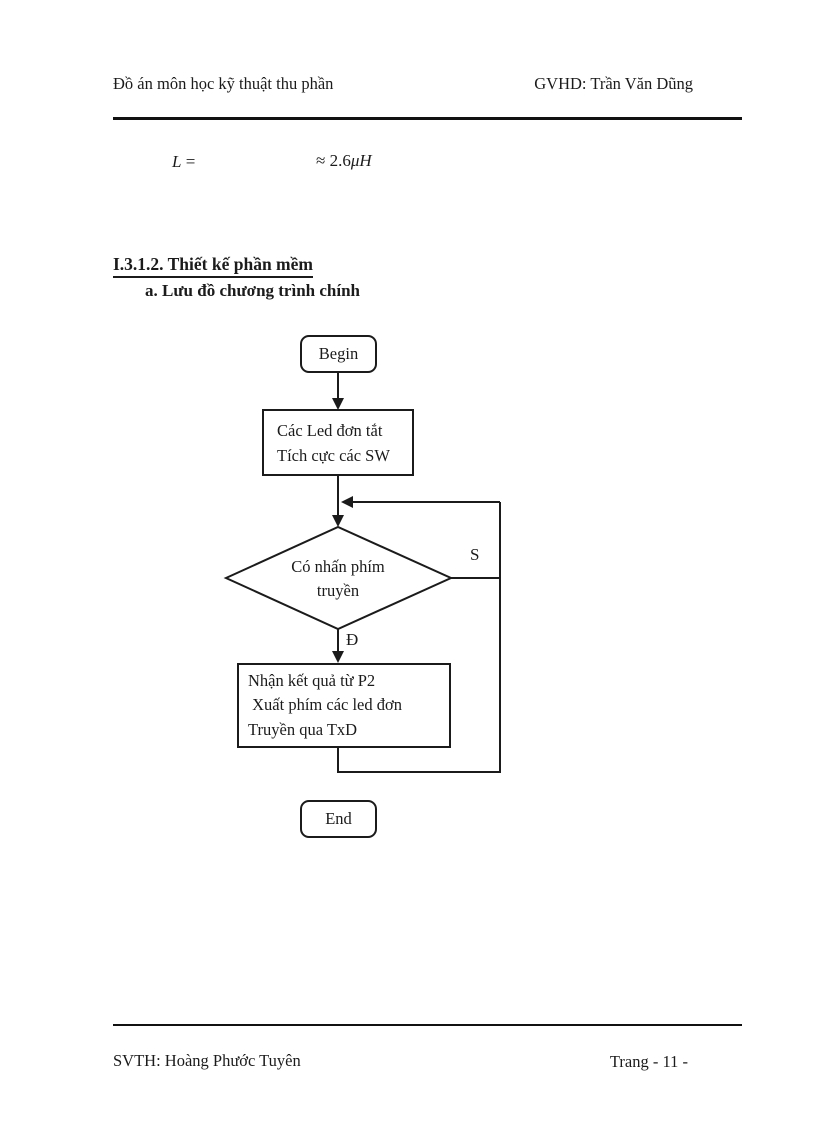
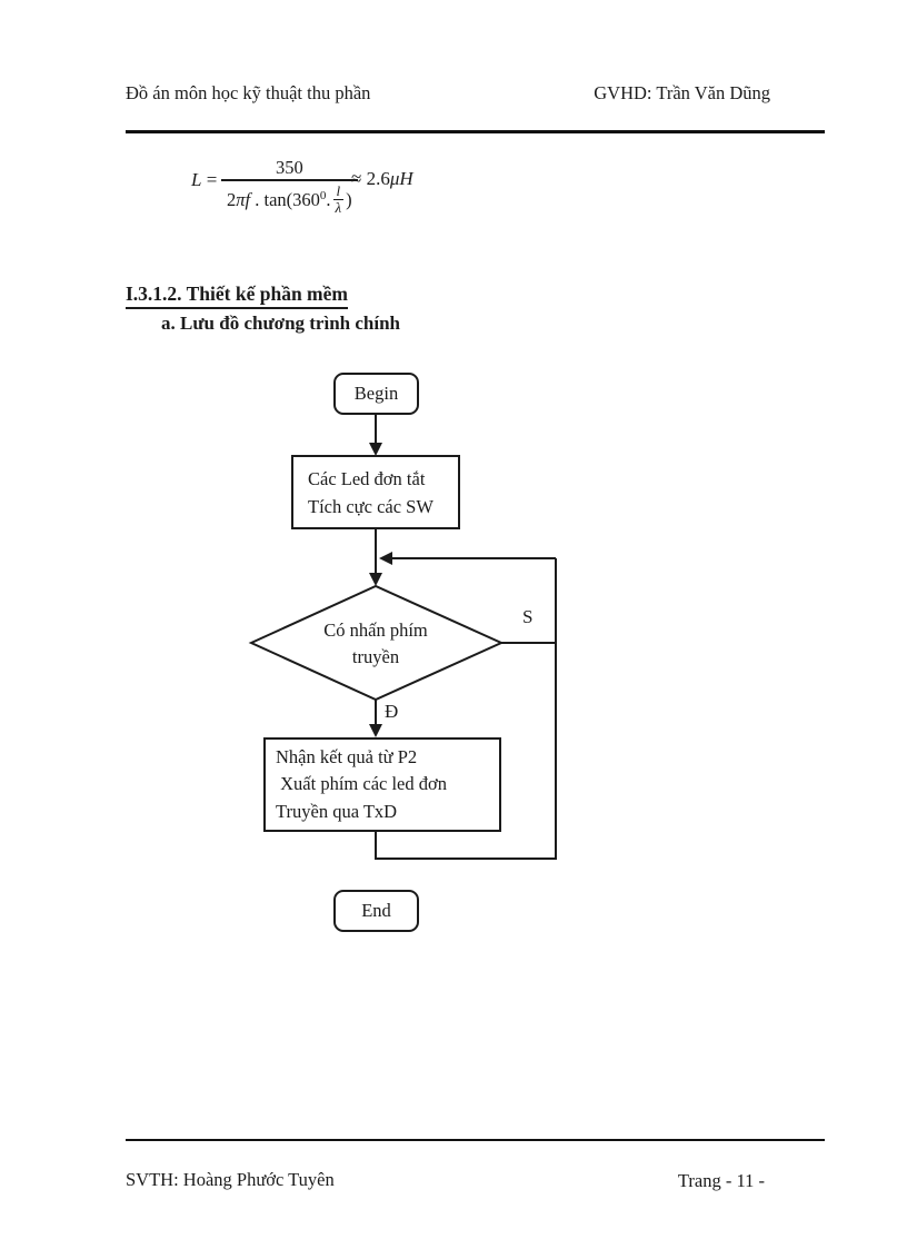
  Đồ án môn học kỹ thuật thu phần
  GVHD: Trần Văn Dũng
  L =
+ 350
+ 2
+ πf
+ . tan(360
+ 0
+ .
+ l
+ λ
+ )
  ≈ 2.6μH
  I.3.1.2. Thiết kế phần mềm
  a. Lưu đồ chương trình chính
  Begin
  Các Led đơn tắt
  Tích cực các SW
  Có nhấn phím
  truyền
  S
  Đ
  Nhận kết quả từ P2
  Xuất phím các led đơn
  Truyền qua TxD
  End
  SVTH: Hoàng Phước Tuyên
  Trang - 11 -
